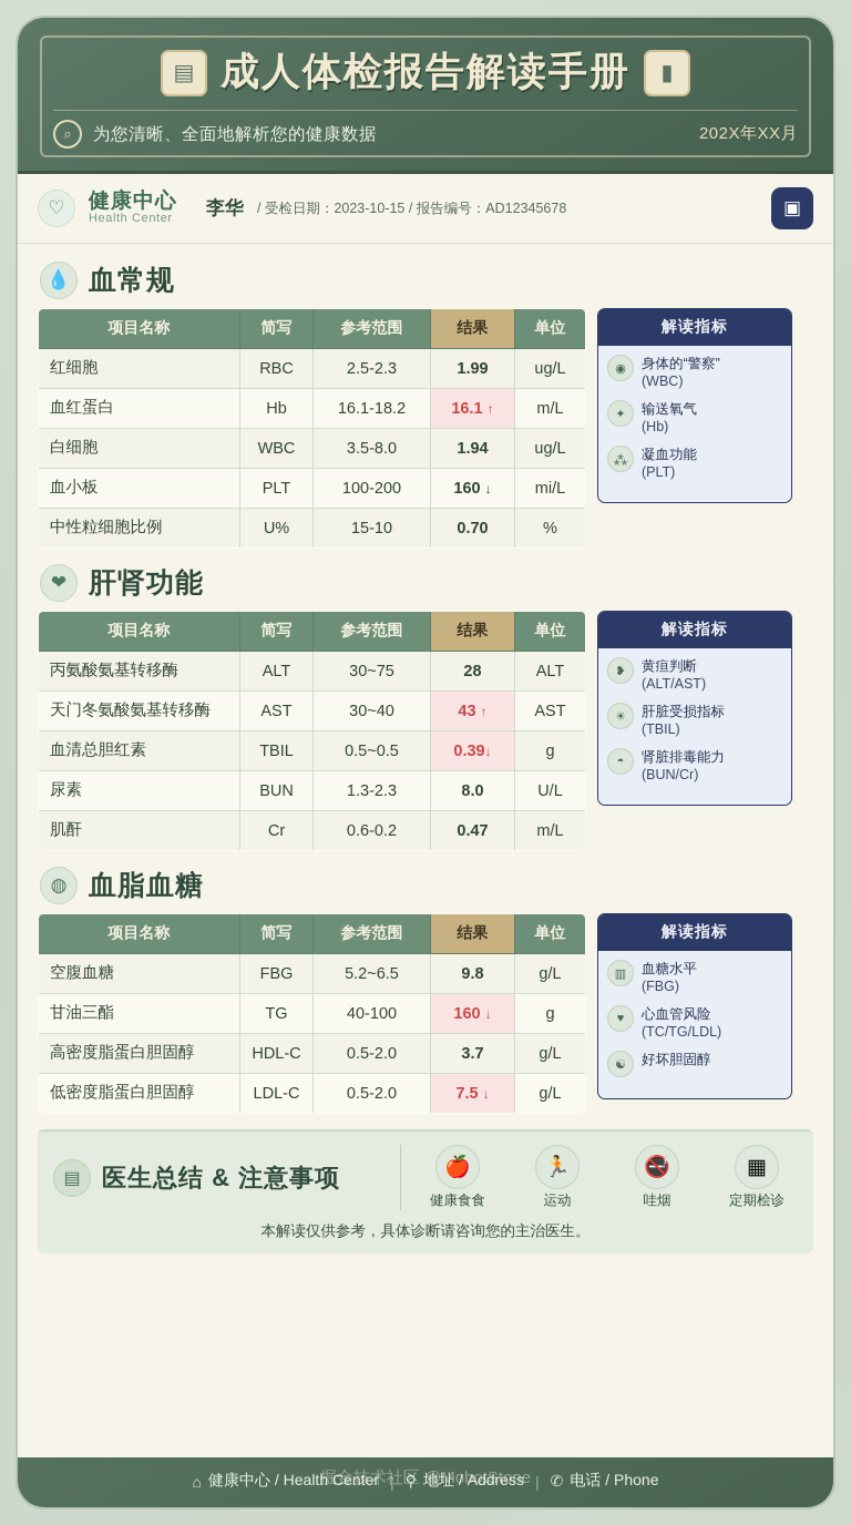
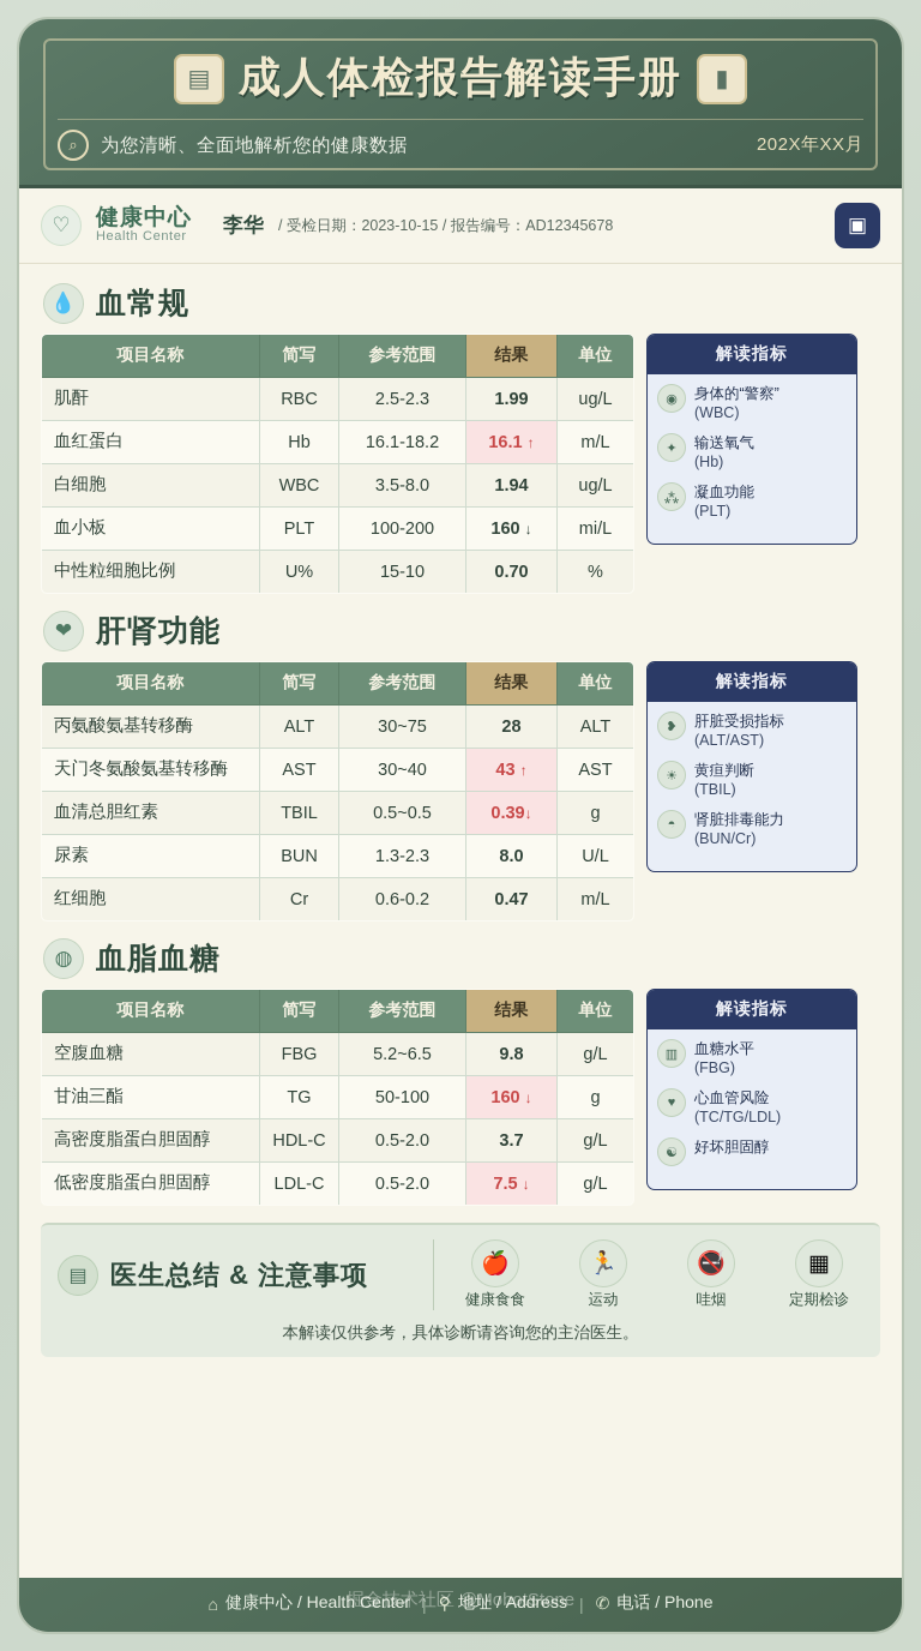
  ▤
  成人体检报告解读手册
  ▮
  ⌕
  为您清晰、全面地解析您的健康数据
  202X年XX月
  ♡
  健康中心
  Health Center
  李华
  / 受检日期：2023-10-15 / 报告编号：AD12345678
  ▣
  💧
  血常规
  项目名称	简写	参考范围	结果	单位
- 红细胞	RBC	2.5-2.3	1.99	ug/L
+ 肌酐	RBC	2.5-2.3	1.99	ug/L
  血红蛋白	Hb	16.1-18.2	16.1 ↑	m/L
  白细胞	WBC	3.5-8.0	1.94	ug/L
  血小板	PLT	100-200	160 ↓	mi/L
  中性粒细胞比例	U%	15-10	0.70	%
  解读指标
  ◉
  身体的“警察”
  (WBC)
  ✦
  输送氧气
  (Hb)
  ⁂
  凝血功能
  (PLT)
  ❤
  肝肾功能
  项目名称	简写	参考范围	结果	单位
  丙氨酸氨基转移酶	ALT	30~75	28	ALT
  天门冬氨酸氨基转移酶	AST	30~40	43 ↑	AST
  血清总胆红素	TBIL	0.5~0.5	0.39↓	g
  尿素	BUN	1.3-2.3	8.0	U/L
- 肌酐	Cr	0.6-0.2	0.47	m/L
+ 红细胞	Cr	0.6-0.2	0.47	m/L
  解读指标
  ❥
- 黄疸判断
+ 肝脏受损指标
  (ALT/AST)
  ☀
- 肝脏受损指标
+ 黄疸判断
  (TBIL)
  ◓
  肾脏排毒能力
  (BUN/Cr)
  ◍
  血脂血糖
  项目名称	简写	参考范围	结果	单位
  空腹血糖	FBG	5.2~6.5	9.8	g/L
- 甘油三酯	TG	40-100	160 ↓	g
+ 甘油三酯	TG	50-100	160 ↓	g
  高密度脂蛋白胆固醇	HDL-C	0.5-2.0	3.7	g/L
  低密度脂蛋白胆固醇	LDL-C	0.5-2.0	7.5 ↓	g/L
  解读指标
  ▥
  血糖水平
  (FBG)
  ♥
  心血管风险
  (TC/TG/LDL)
  ☯
  好坏胆固醇
  ▤
  医生总结 & 注意事项
  🍎
  健康食食
  🏃
  运动
  🚭
  哇烟
  ▦
  定期桧诊
  本解读仅供参考，具体诊断请咨询您的主治医生。
  ⌂
  健康中心 / Health Center
  |
  ⚲
  地址 / Address
  |
  ✆
  电话 / Phone
  掘金技术社区 @MobotStone
